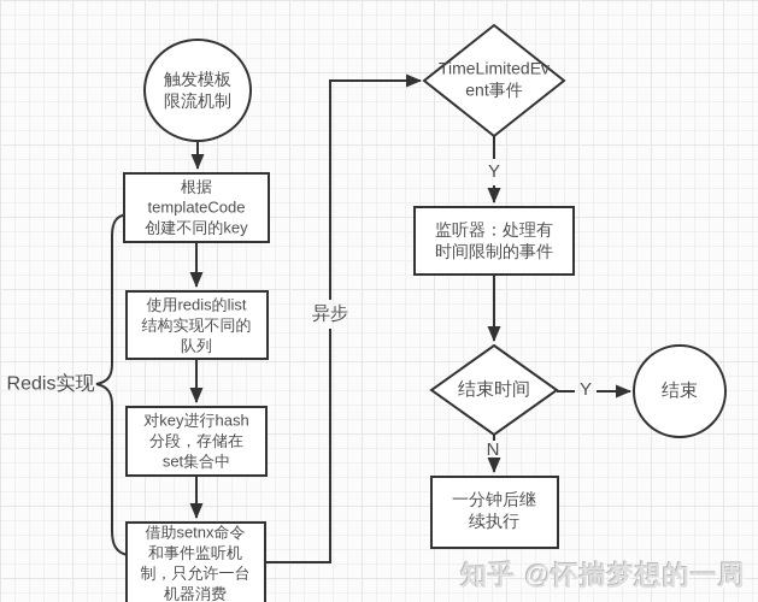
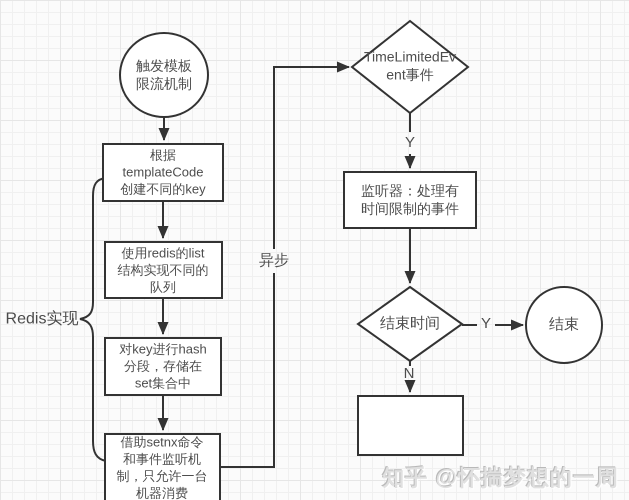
  触发模板
  限流机制
  根据
  templateCode
  创建不同的key
  使用redis的list
  结构实现不同的
  队列
  对key进行hash
  分段，存储在
  set集合中
  借助setnx命令
  和事件监听机
  制，只允许一台
  机器消费
  TimeLimitedEv
  ent事件
  监听器：处理有
  时间限制的事件
  结束时间
  结束
- 一分钟后继
- 续执行
  异步
  Y
  Y
  N
  Redis实现
  知乎 @怀揣梦想的一周
